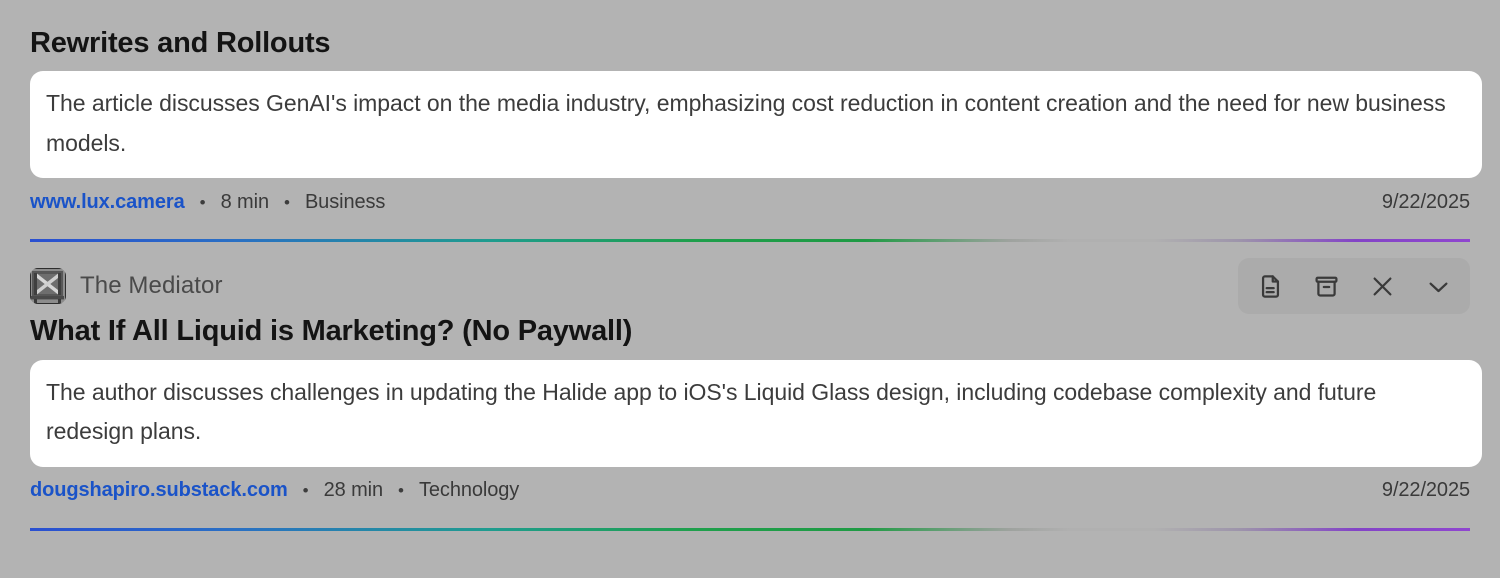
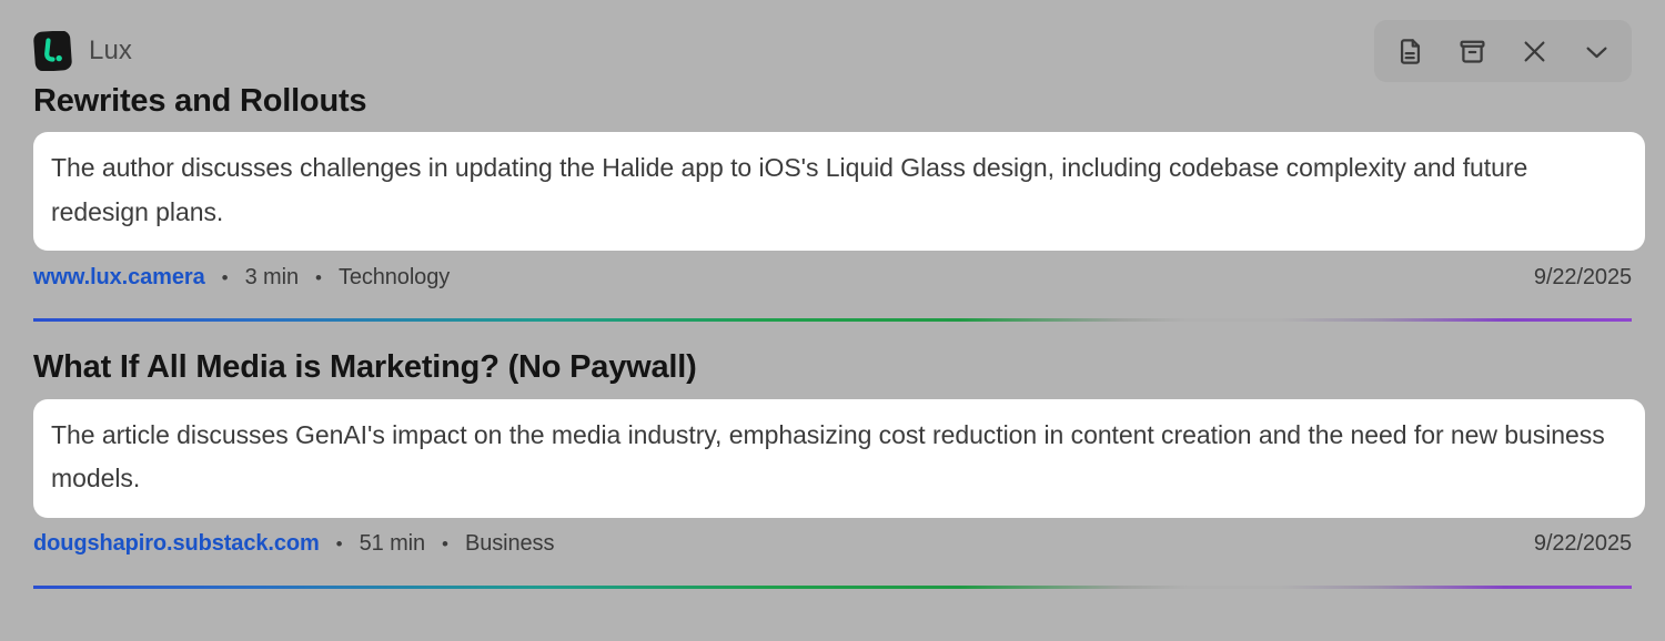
+ Lux
  Rewrites and Rollouts
- The article discusses GenAI's impact on the media industry, emphasizing cost reduction in content creation and the need for new business models.
+ The author discusses challenges in updating the Halide app to iOS's Liquid Glass design, including codebase complexity and future redesign plans.
  www.lux.camera
  •
- 8 min
+ 3 min
  •
- Business
+ Technology
  9/22/2025
- The Mediator
- What If All Liquid is Marketing? (No Paywall)
+ What If All Media is Marketing? (No Paywall)
- The author discusses challenges in updating the Halide app to iOS's Liquid Glass design, including codebase complexity and future redesign plans.
+ The article discusses GenAI's impact on the media industry, emphasizing cost reduction in content creation and the need for new business models.
  dougshapiro.substack.com
  •
- 28 min
+ 51 min
  •
- Technology
+ Business
  9/22/2025
